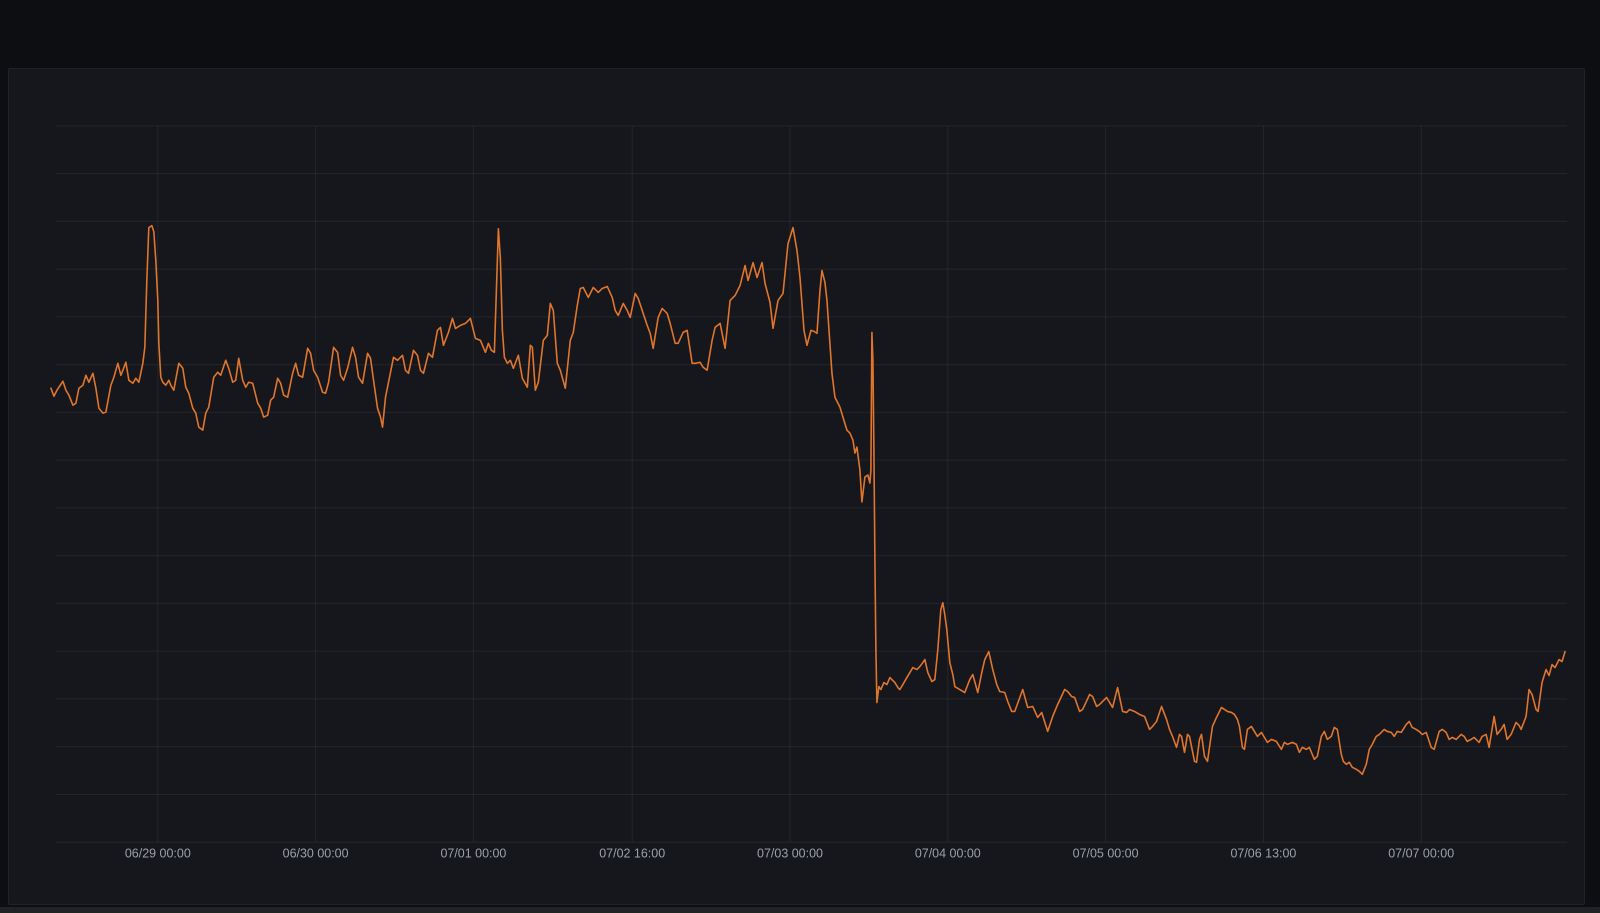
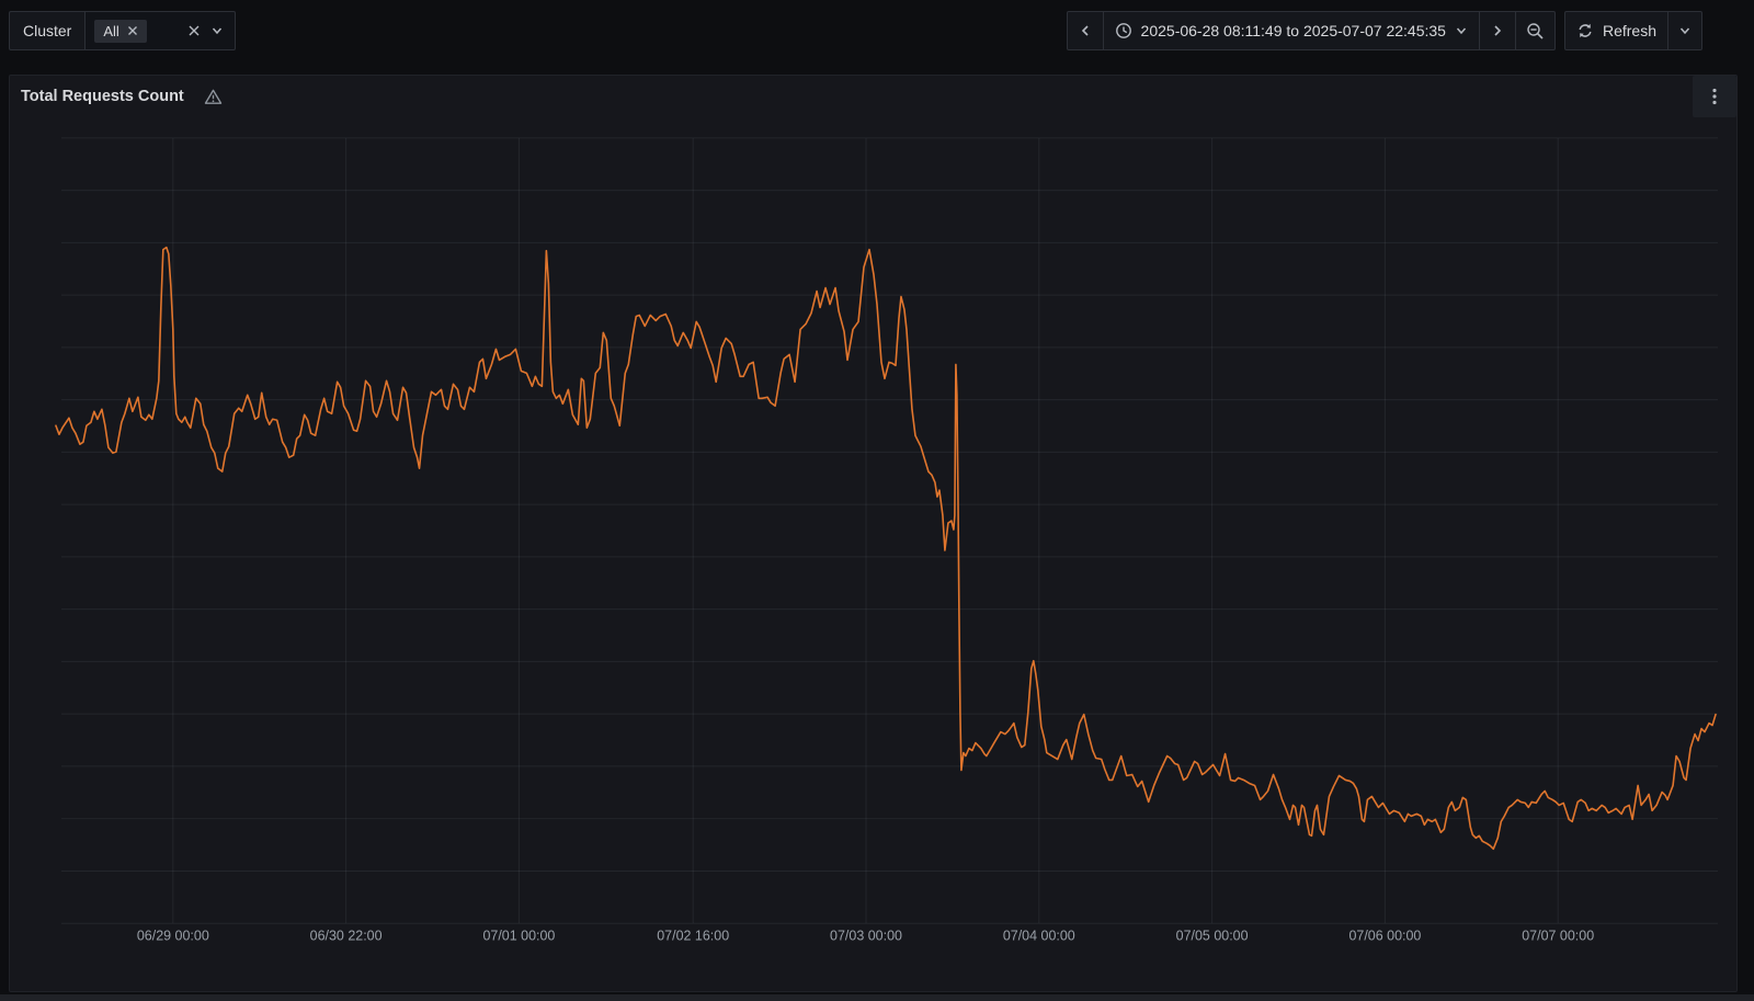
+ Cluster
+ All
+ 2025-06-28 08:11:49 to 2025-07-07 22:45:35
+ Refresh
+ Total Requests Count
  06/29 00:00
- 06/30 00:00
+ 06/30 22:00
  07/01 00:00
  07/02 16:00
  07/03 00:00
  07/04 00:00
  07/05 00:00
- 07/06 13:00
+ 07/06 00:00
  07/07 00:00
